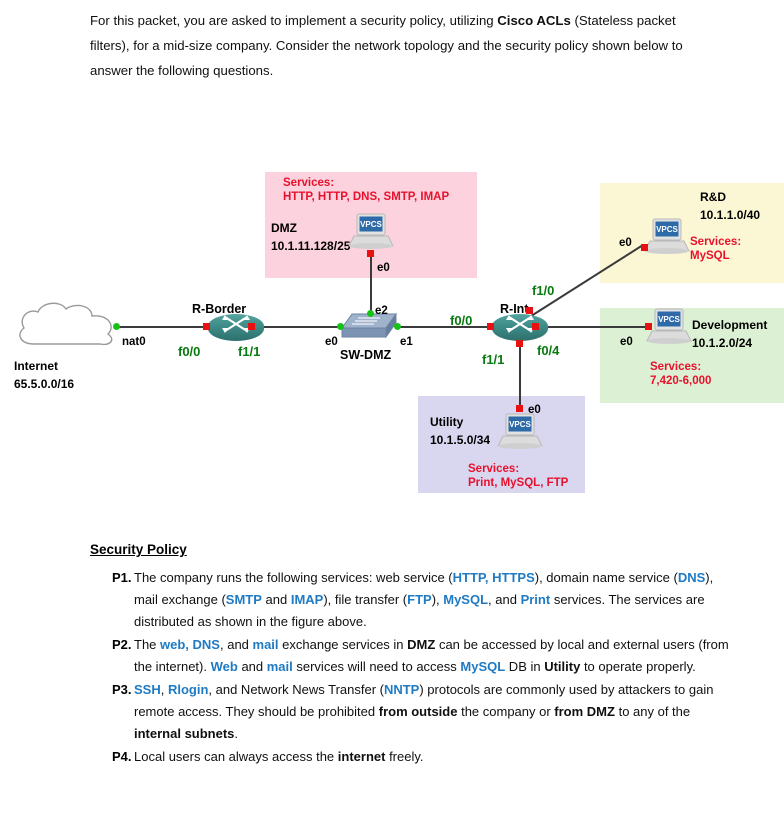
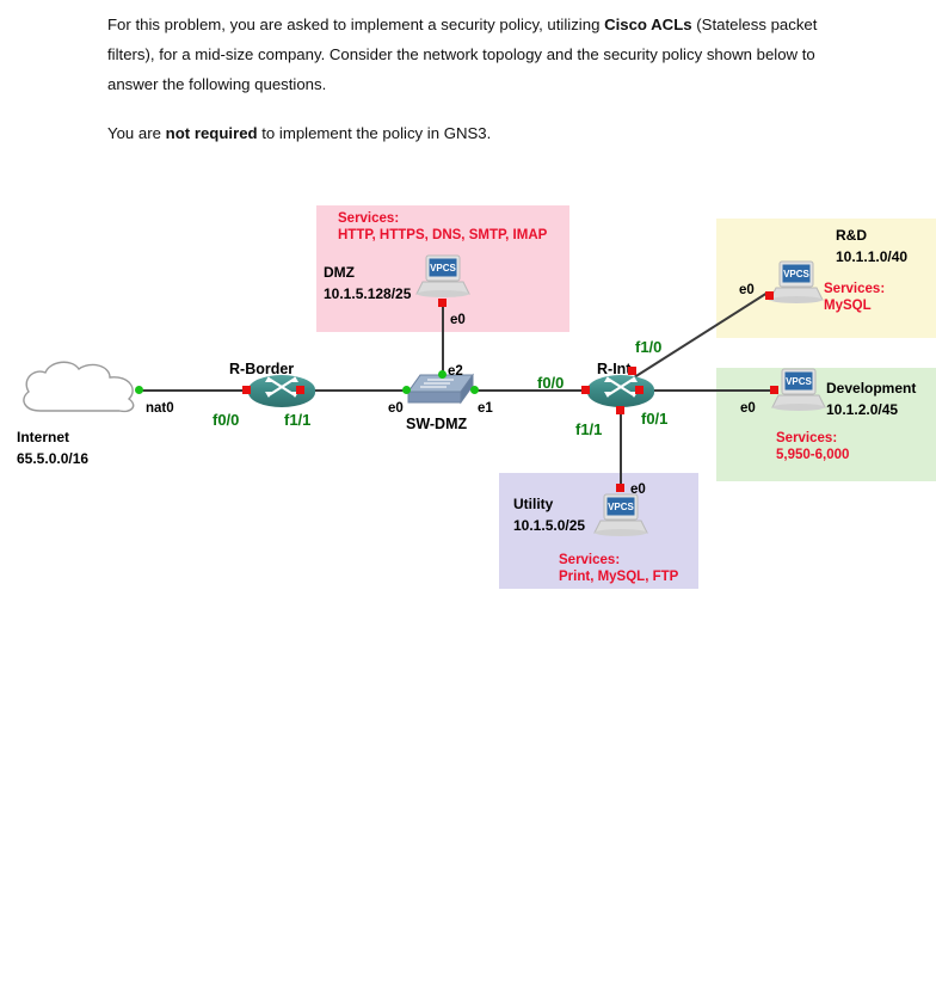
- For this packet, you are asked to implement a security policy, utilizing Cisco ACLs (Stateless packet filters), for a mid-size company. Consider the network topology and the security policy shown below to answer the following questions.
+ For this problem, you are asked to implement a security policy, utilizing Cisco ACLs (Stateless packet filters), for a mid-size company. Consider the network topology and the security policy shown below to answer the following questions.
+ You are not required to implement the policy in GNS3.
  Internet
  65.5.0.0/16
  nat0
  R-Border
  f0/0
  f1/1
  e0
  e1
  e2
  SW-DMZ
  R-In
  f0/0
  f1/0
- f0/4
+ f0/1
  f1/1
  Services:
- HTTP, HTTP, DNS, SMTP, IMAP
+ HTTP, HTTPS, DNS, SMTP, IMAP
  DMZ
- 10.1.11.128/25
+ 10.1.5.128/25
  VPCS
  e0
  R&D
  10.1.1.0/40
  VPCS
  e0
  Services:
  MySQL
  VPCS
  e0
  Development
- 10.1.2.0/24
+ 10.1.2.0/45
  Services:
- 7,420-6,000
+ 5,950-6,000
  e0
  VPCS
  Utility
- 10.1.5.0/34
+ 10.1.5.0/25
  Services:
  Print, MySQL, FTP
- Security Policy
- P1.
- The company runs the following services: web service (HTTP, HTTPS), domain name service (DNS), mail exchange (SMTP and IMAP), file transfer (FTP), MySQL, and Print services. The services are distributed as shown in the figure above.
- P2.
- The web, DNS, and mail exchange services in DMZ can be accessed by local and external users (from the internet). Web and mail services will need to access MySQL DB in Utility to operate properly.
- P3.
- SSH, Rlogin, and Network News Transfer (NNTP) protocols are commonly used by attackers to gain remote access. They should be prohibited from outside the company or from DMZ to any of the internal subnets.
- P4.
- Local users can always access the internet freely.
